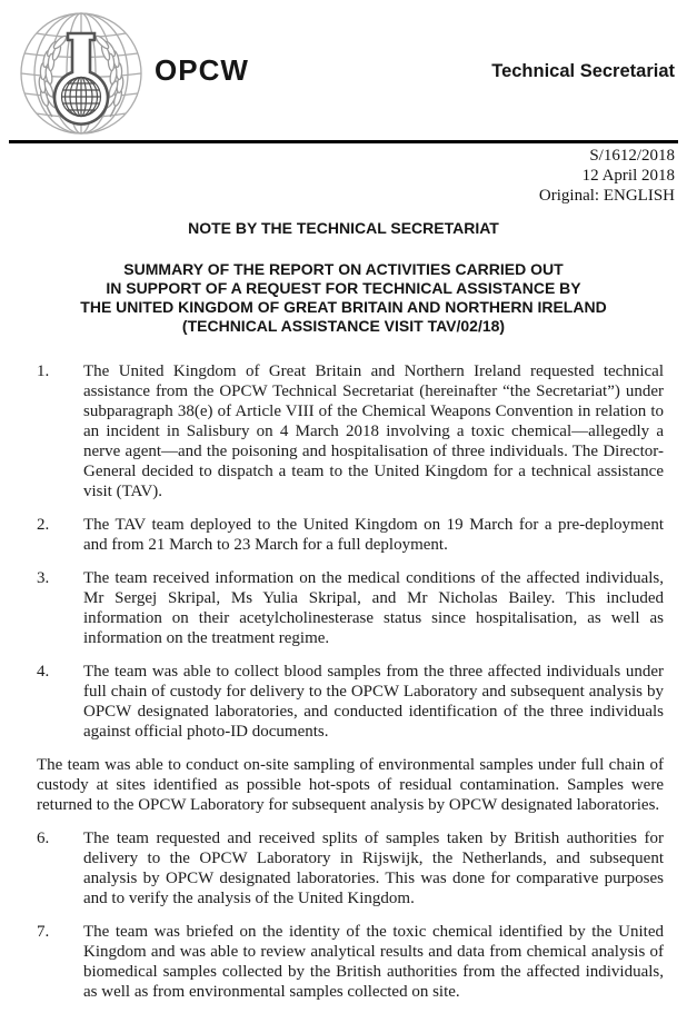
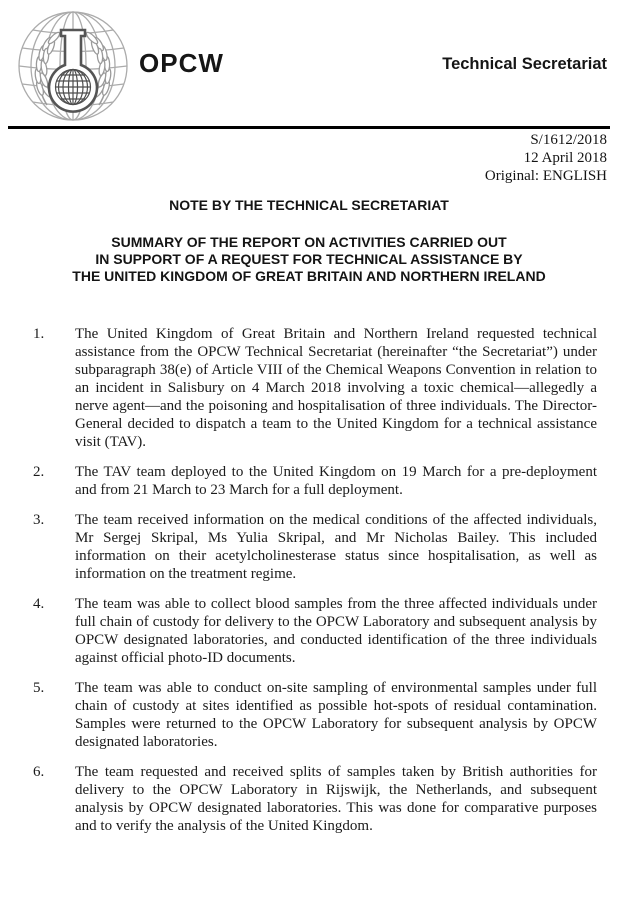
  OPCW
  Technical Secretariat
  S/1612/2018
  12 April 2018
  Original: ENGLISH
  NOTE BY THE TECHNICAL SECRETARIAT
  SUMMARY OF THE REPORT ON ACTIVITIES CARRIED OUT
  IN SUPPORT OF A REQUEST FOR TECHNICAL ASSISTANCE BY
  THE UNITED KINGDOM OF GREAT BRITAIN AND NORTHERN IRELAND
- (TECHNICAL ASSISTANCE VISIT TAV/02/18)
  1.
  The United Kingdom of Great Britain and Northern Ireland requested technical assistance from the OPCW Technical Secretariat (hereinafter “the Secretariat”) under subparagraph 38(e) of Article VIII of the Chemical Weapons Convention in relation to an incident in Salisbury on 4 March 2018 involving a toxic chemical—allegedly a nerve agent—and the poisoning and hospitalisation of three individuals. The Director-General decided to dispatch a team to the United Kingdom for a technical assistance visit (TAV).
  2.
  The TAV team deployed to the United Kingdom on 19 March for a pre-deployment and from 21 March to 23 March for a full deployment.
  3.
  The team received information on the medical conditions of the affected individuals, Mr Sergej Skripal, Ms Yulia Skripal, and Mr Nicholas Bailey. This included information on their acetylcholinesterase status since hospitalisation, as well as information on the treatment regime.
  4.
  The team was able to collect blood samples from the three affected individuals under full chain of custody for delivery to the OPCW Laboratory and subsequent analysis by OPCW designated laboratories, and conducted identification of the three individuals against official photo-ID documents.
+ 5.
  The team was able to conduct on-site sampling of environmental samples under full chain of custody at sites identified as possible hot-spots of residual contamination. Samples were returned to the OPCW Laboratory for subsequent analysis by OPCW designated laboratories.
  6.
  The team requested and received splits of samples taken by British authorities for delivery to the OPCW Laboratory in Rijswijk, the Netherlands, and subsequent analysis by OPCW designated laboratories. This was done for comparative purposes and to verify the analysis of the United Kingdom.
- 7.
- The team was briefed on the identity of the toxic chemical identified by the United Kingdom and was able to review analytical results and data from chemical analysis of biomedical samples collected by the British authorities from the affected individuals, as well as from environmental samples collected on site.
